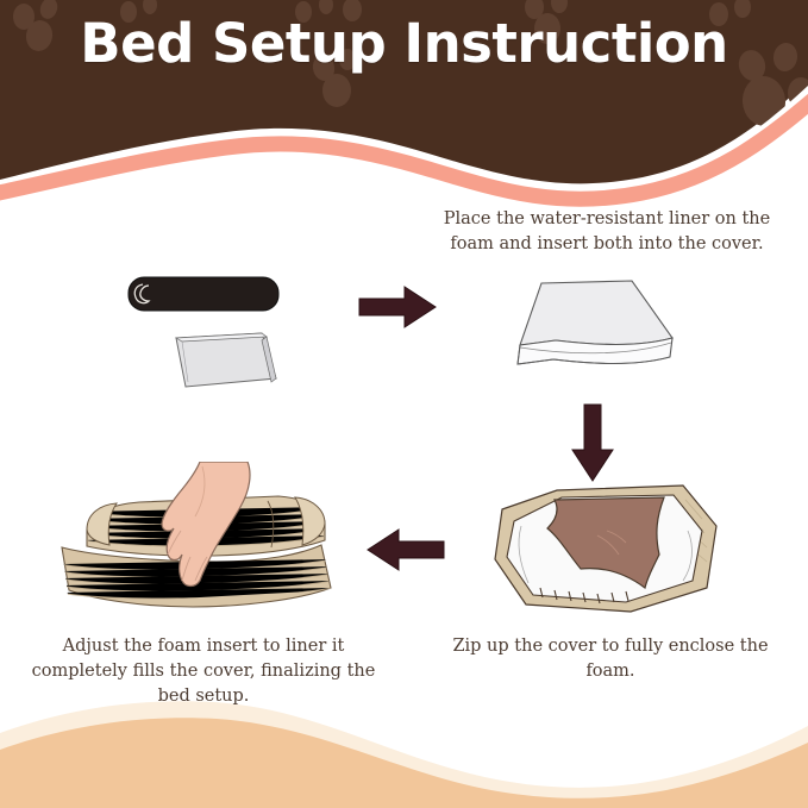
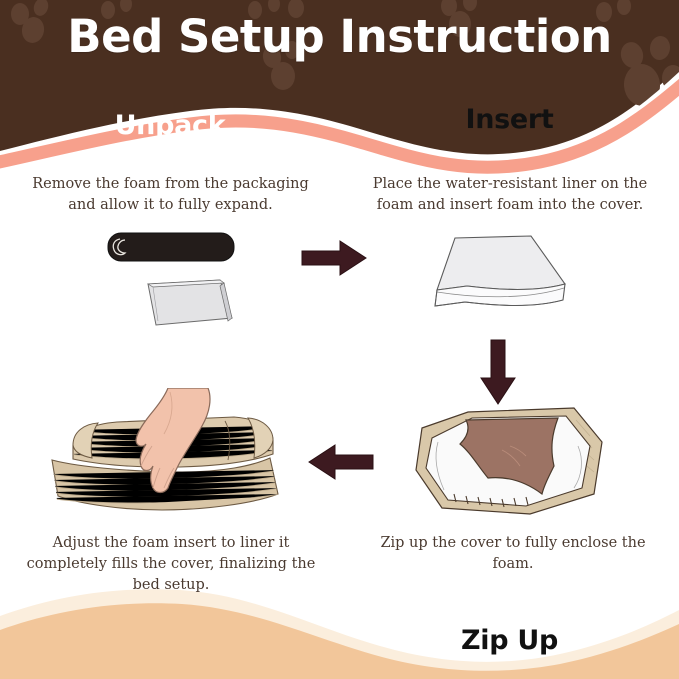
  Bed Setup Instruction
+ Unpack
+ Insert
+ Zip Up
+ Remove the foam from the packaging and allow it to fully expand.
- Place the water-resistant liner on the foam and insert both into the cover.
+ Place the water-resistant liner on the foam and insert foam into the cover.
  Adjust the foam insert to liner it completely fills the cover, finalizing the bed setup.
  Zip up the cover to fully enclose the foam.
